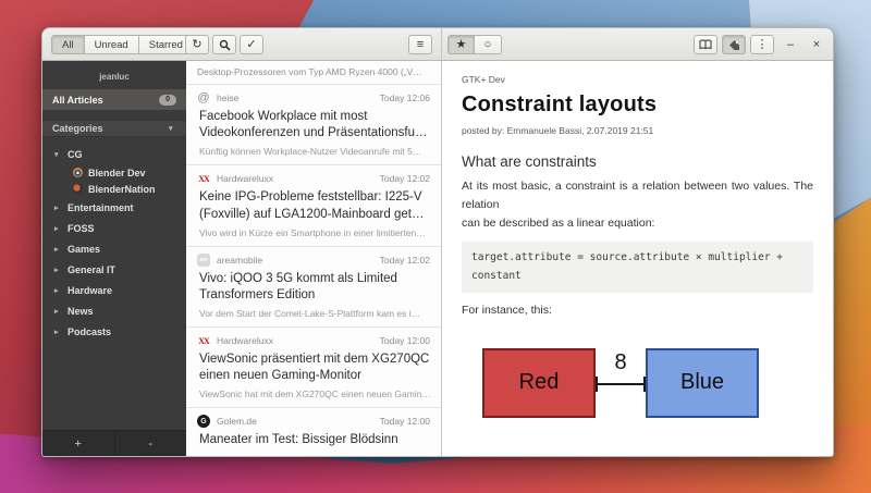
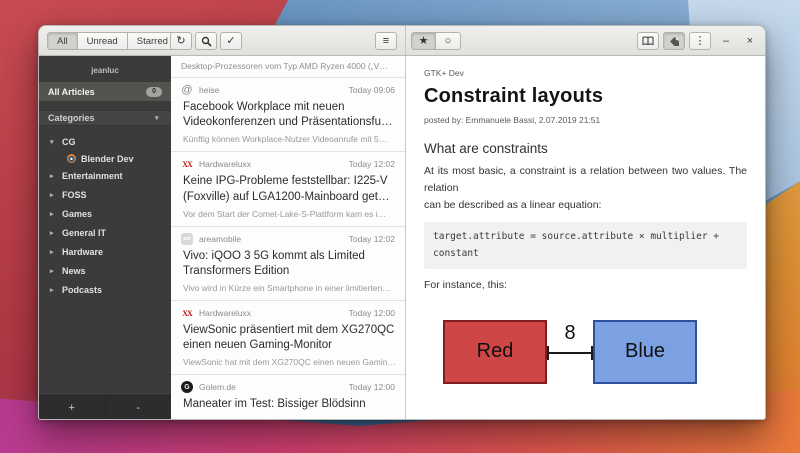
  All
  Unread
  Starred
  ↻
  ✓
  ≡
  ★
  ○
  ⋮
  –
  ×
  jeanluc
  All Articles
  Categories
  CG
  Blender Dev
- BlenderNation
  Entertainment
  FOSS
  Games
  General IT
  Hardware
  News
  Podcasts
  +
  -
  Desktop-Prozessoren vom Typ AMD Ryzen 4000 („V…
  @
  heise
- Today 12:06
+ Today 09:06
- Facebook Workplace mit most Videokonferenzen und Präsentationsfu…
+ Facebook Workplace mit neuen Videokonferenzen und Präsentationsfu…
  Künftig können Workplace-Nutzer Videoanrufe mit 5…
  XX
  Hardwareluxx
  Today 12:02
  Keine IPG-Probleme feststellbar: I225-V (Foxville) auf LGA1200-Mainboard get…
- Vivo wird in Kürze ein Smartphone in einer limitierten…
+ Vor dem Start der Comet-Lake-S-Plattform kam es i…
  areamobile
  Today 12:02
  Vivo: iQOO 3 5G kommt als Limited Transformers Edition
- Vor dem Start der Comet-Lake-S-Plattform kam es i…
+ Vivo wird in Kürze ein Smartphone in einer limitierten…
  XX
  Hardwareluxx
  Today 12:00
  ViewSonic präsentiert mit dem XG270QC einen neuen Gaming-Monitor
  ViewSonic hat mit dem XG270QC einen neuen Gamin…
  Golem.de
  Today 12:00
  Maneater im Test: Bissiger Blödsinn
  GTK+ Dev
  Constraint layouts
  posted by: Emmanuele Bassi, 2.07.2019 21:51
  What are constraints
  At its most basic, a constraint is a relation between two values. The relation
  can be described as a linear equation:
  target.attribute = source.attribute × multiplier +
  constant
  For instance, this:
  Red
  8
  Blue
